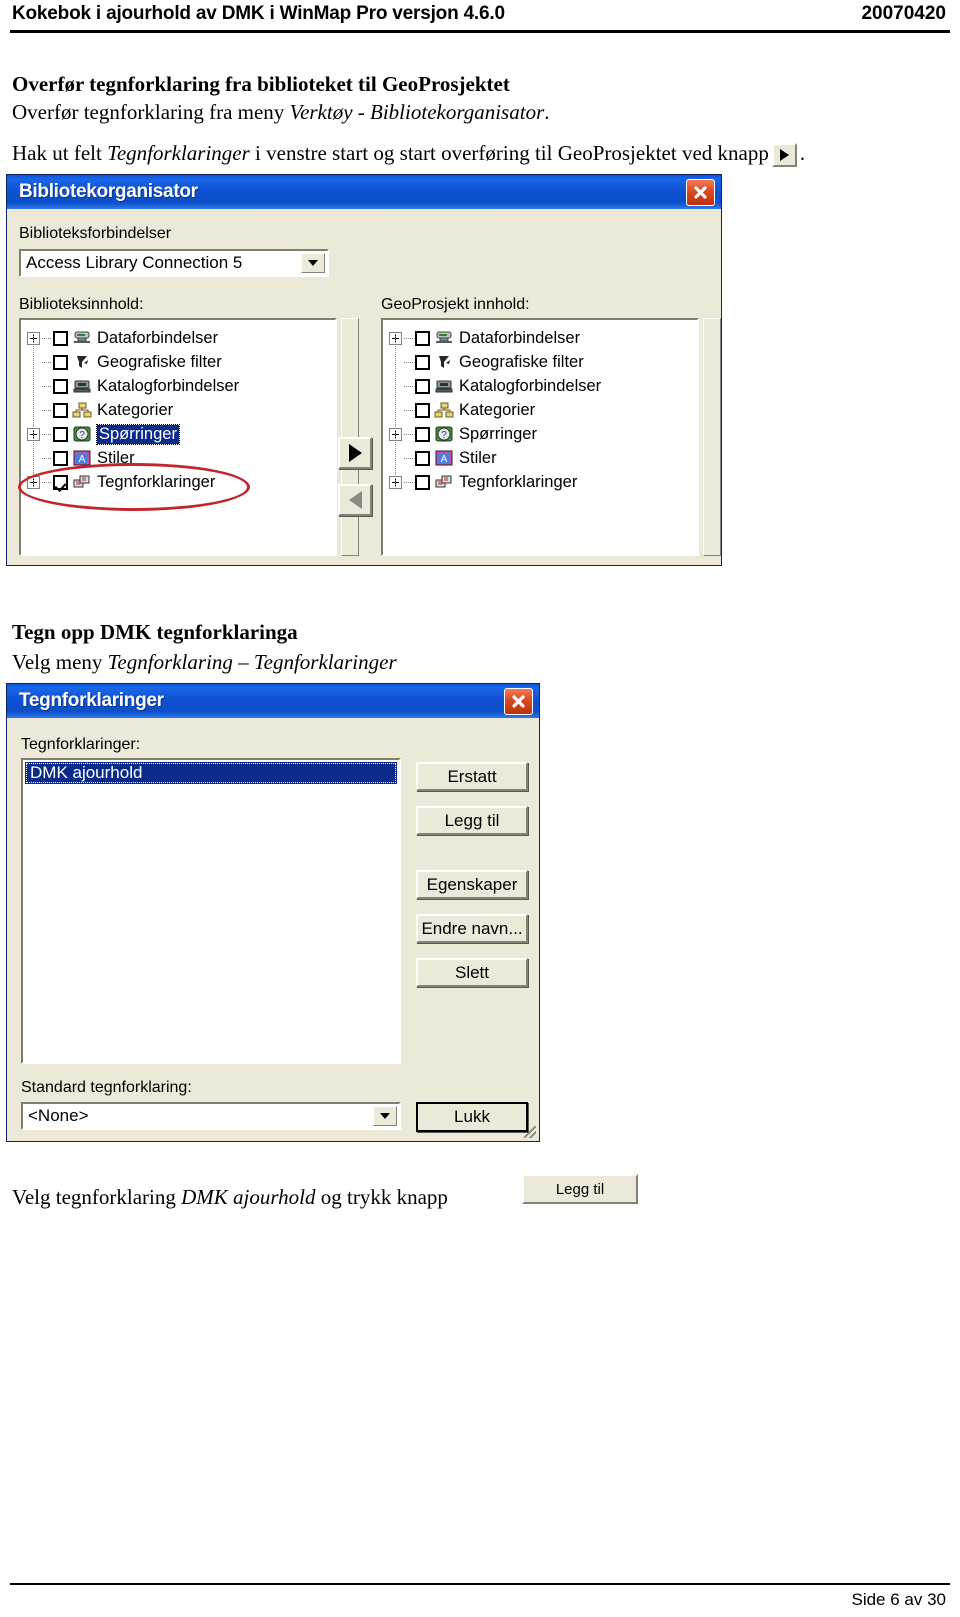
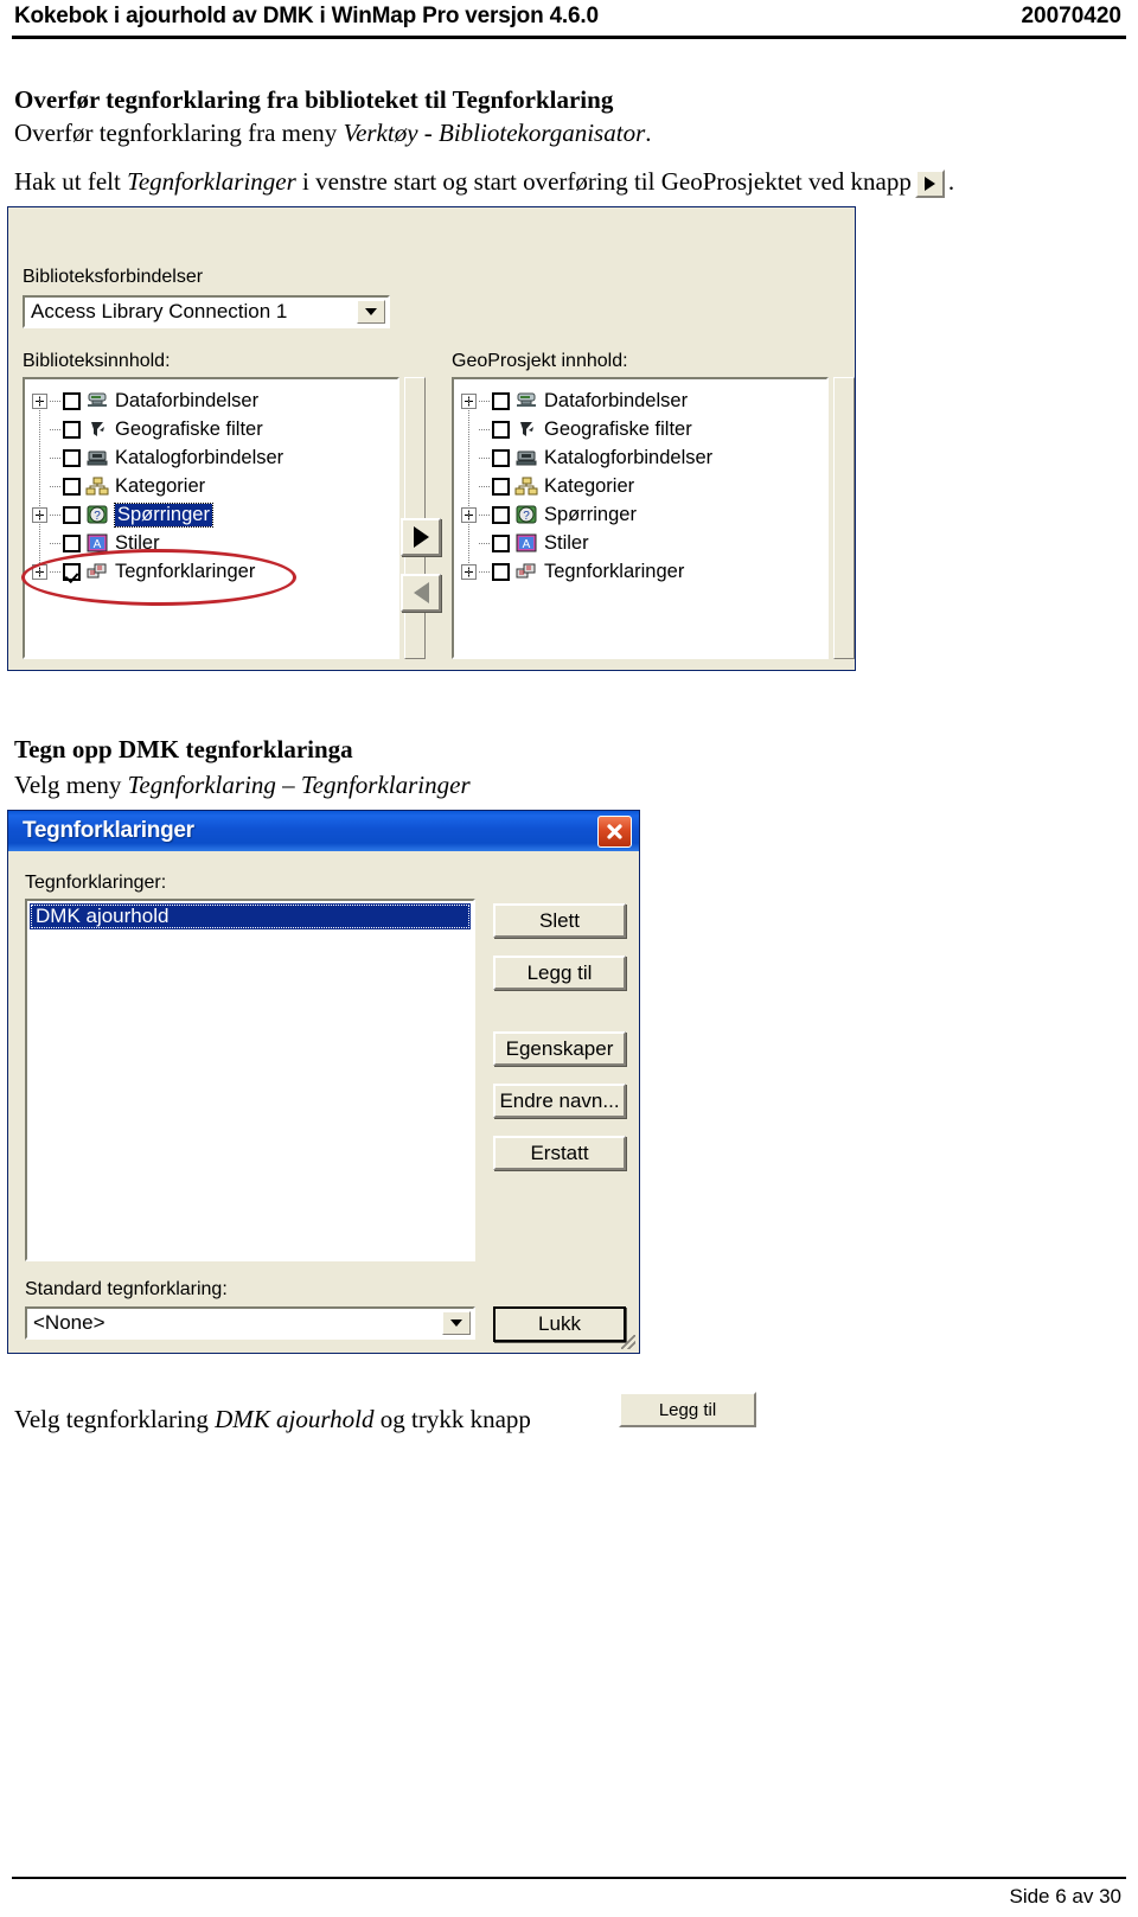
  Kokebok i ajourhold av DMK i WinMap Pro versjon 4.6.0
  20070420
- Overfør tegnforklaring fra biblioteket til GeoProsjektet
+ Overfør tegnforklaring fra biblioteket til Tegnforklaring
  Overfør tegnforklaring fra meny Verktøy - Bibliotekorganisator.
  Hak ut felt Tegnforklaringer i venstre start og start overføring til GeoProsjektet ved knapp .
- Bibliotekorganisator
  Biblioteksforbindelser
- Access Library Connection 5
+ Access Library Connection 1
  Biblioteksinnhold:
  GeoProsjekt innhold:
  Dataforbindelser
  Geografiske filter
  Katalogforbindelser
  Kategorier
  ?
  Spørringer
  A
  Stiler
  Tegnforklaringer
  Dataforbindelser
  Geografiske filter
  Katalogforbindelser
  Kategorier
  ?
  Spørringer
  A
  Stiler
  Tegnforklaringer
  Tegn opp DMK tegnforklaringa
  Velg meny Tegnforklaring – Tegnforklaringer
  Tegnforklaringer
  Tegnforklaringer:
  DMK ajourhold
- Erstatt
+ Slett
  Legg til
  Egenskaper
  Endre navn...
- Slett
+ Erstatt
  Standard tegnforklaring:
  <None>
  Lukk
  Velg tegnforklaring DMK ajourhold og trykk knapp
  Legg til
  Side 6 av 30
